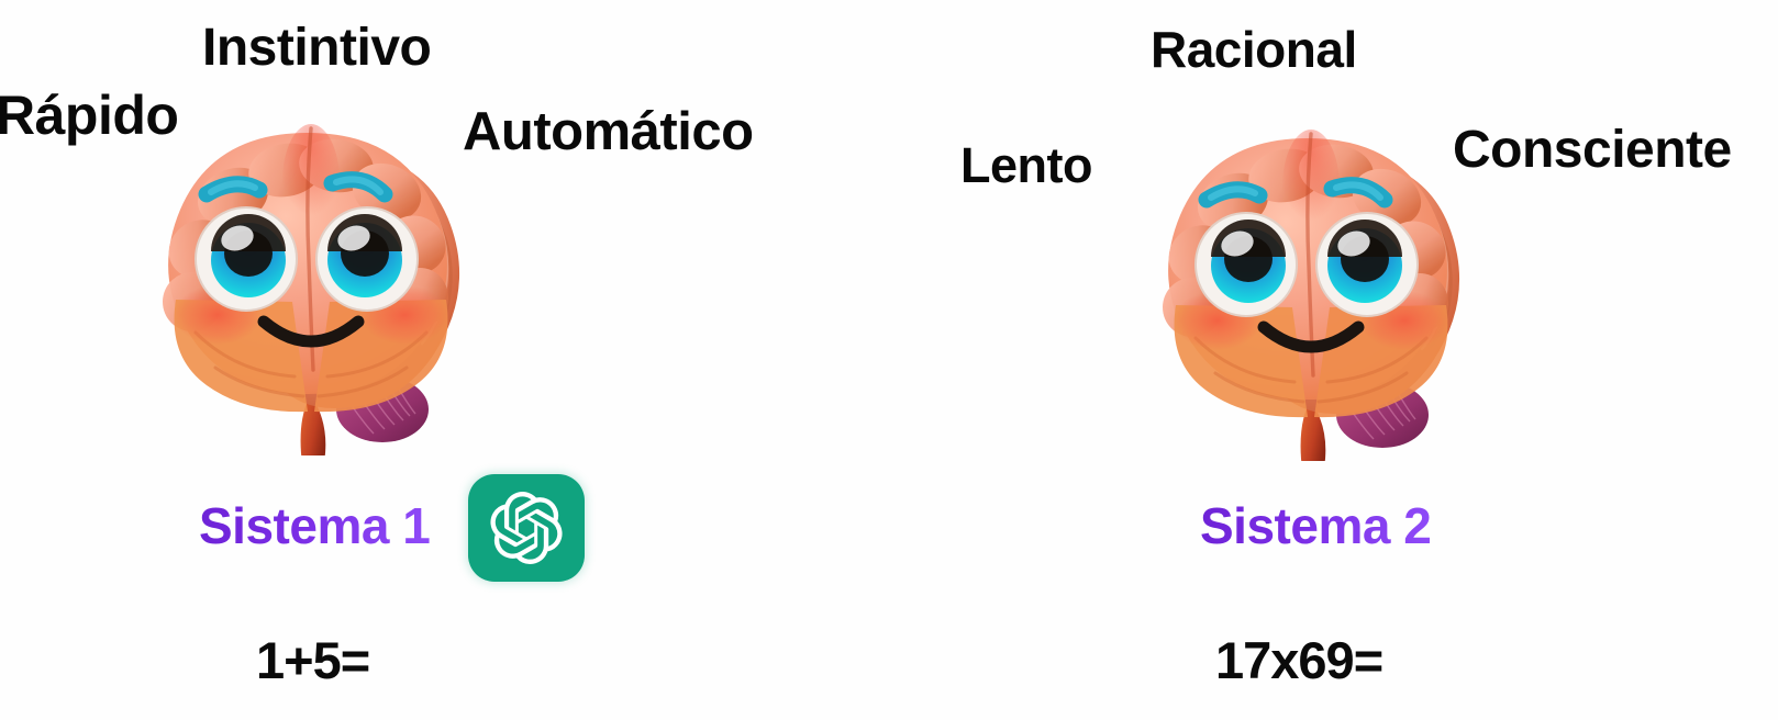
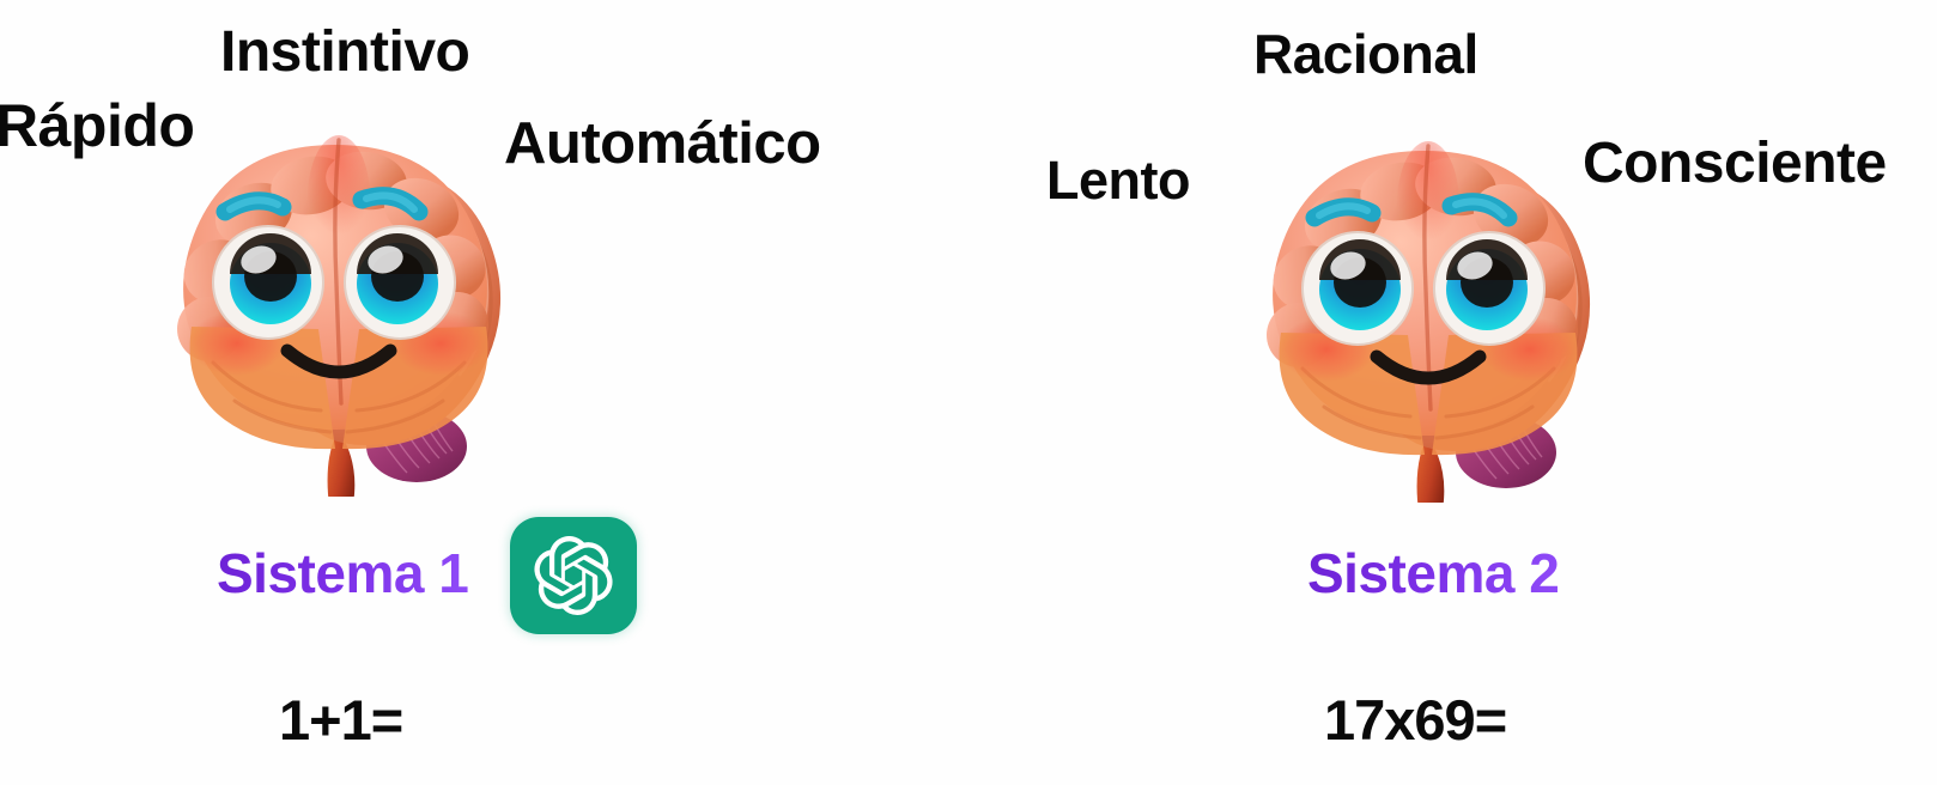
  Rápido
  Instintivo
  Automático
  Sistema 1
- 1+5=
+ 1+1=
  Lento
  Racional
  Consciente
  Sistema 2
  17x69=
